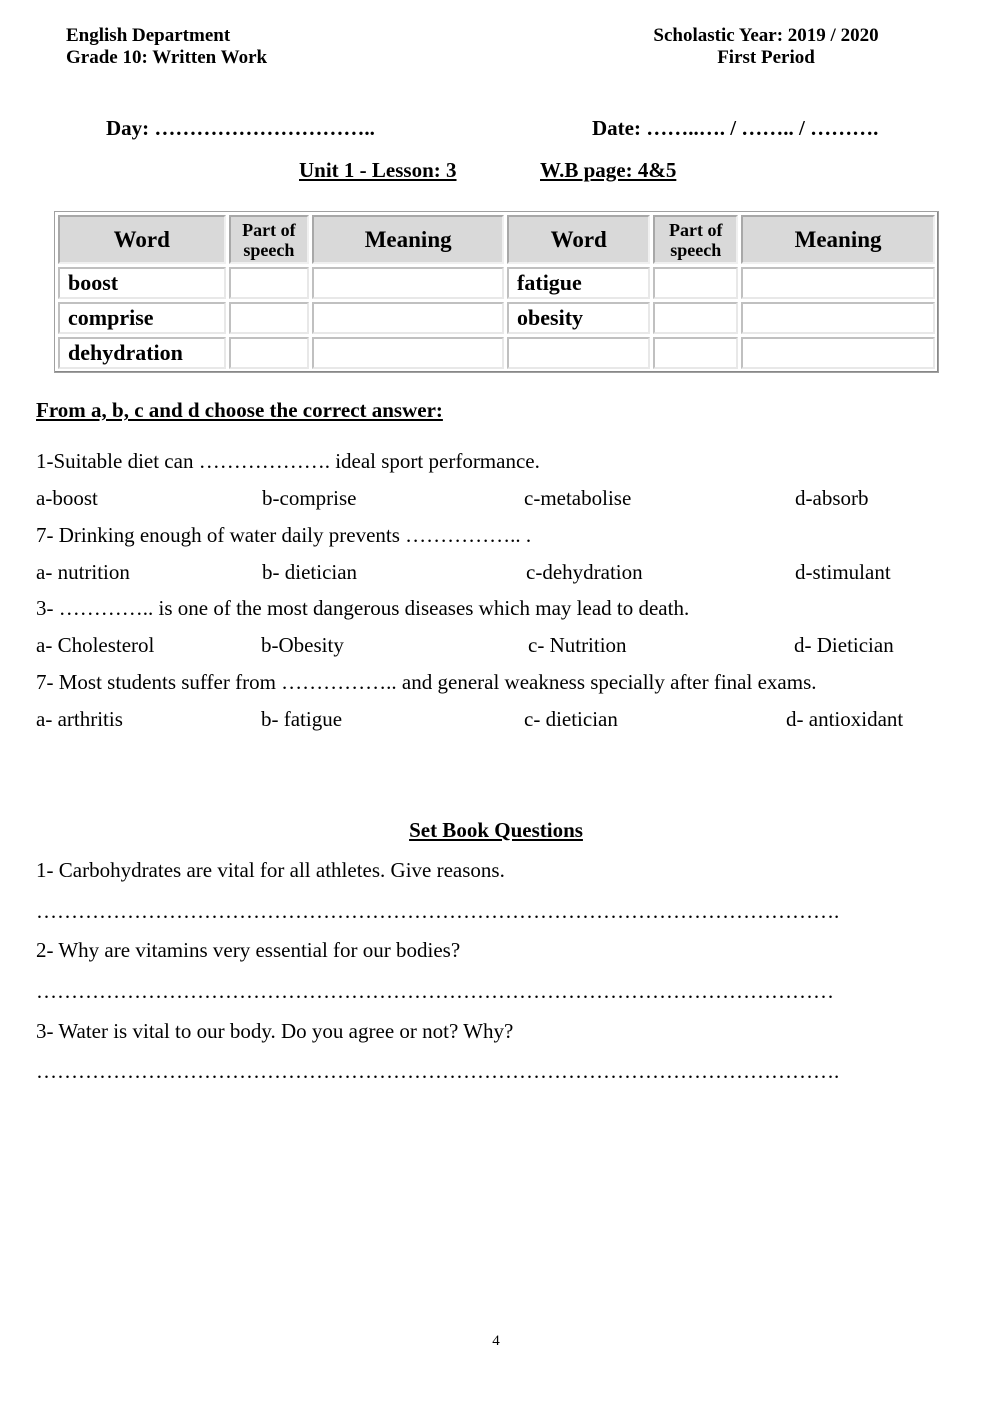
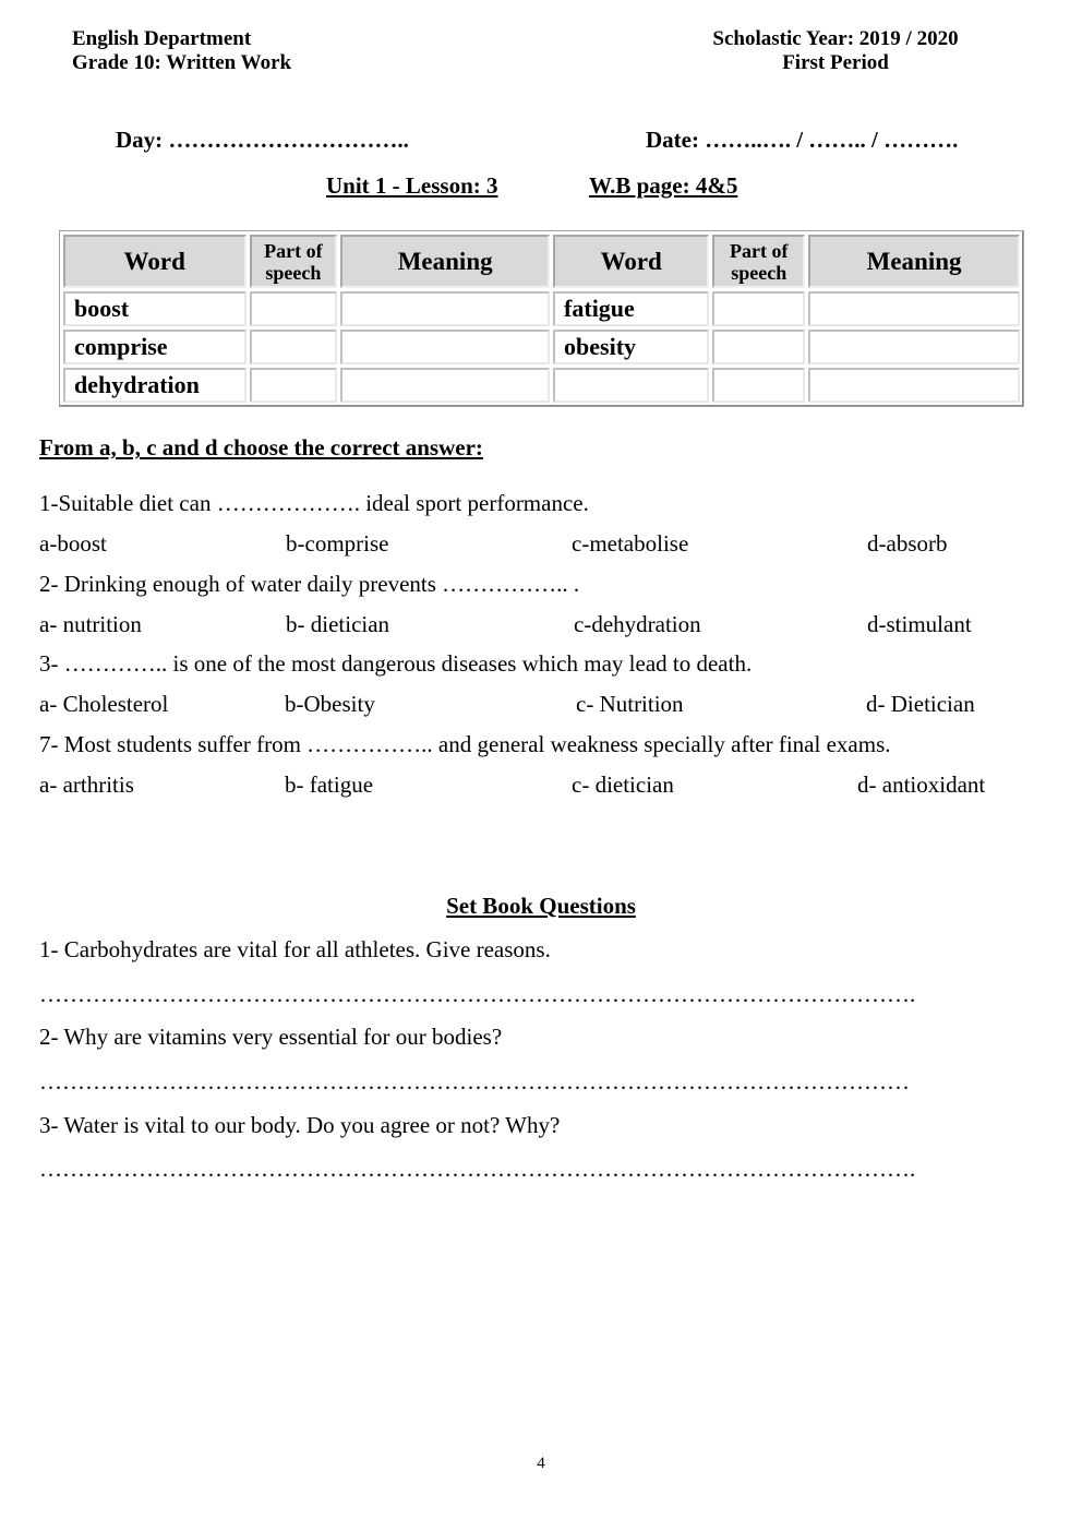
  English Department
  Grade 10: Written Work
  Scholastic Year: 2019 / 2020
  First Period
  Day: …………………………..
  Date: ……..…. / …….. / ……….
  Unit 1 - Lesson: 3
  W.B page: 4&5
  Word	Part ofspeech	Meaning	Word	Part ofspeech	Meaning
  boost			fatigue
  comprise			obesity
  dehydration
  From a, b, c and d choose the correct answer:
  1-Suitable diet can ………………. ideal sport performance.
  a-boost
  b-comprise
  c-metabolise
  d-absorb
- 7- Drinking enough of water daily prevents …………….. .
+ 2- Drinking enough of water daily prevents …………….. .
  a- nutrition
  b- dietician
  c-dehydration
  d-stimulant
  3- ………….. is one of the most dangerous diseases which may lead to death.
  a- Cholesterol
  b-Obesity
  c- Nutrition
  d- Dietician
  7- Most students suffer from …………….. and general weakness specially after final exams.
  a- arthritis
  b- fatigue
  c- dietician
  d- antioxidant
  Set Book Questions
  1- Carbohydrates are vital for all athletes. Give reasons.
  …………………………………………………………………………………………………….
  2- Why are vitamins very essential for our bodies?
  ……………………………………………………………………………………………………
  3- Water is vital to our body. Do you agree or not? Why?
  …………………………………………………………………………………………………….
  4
